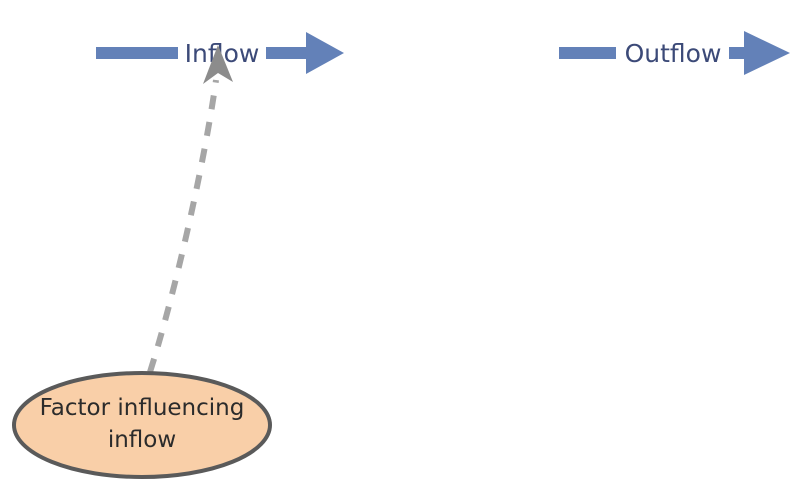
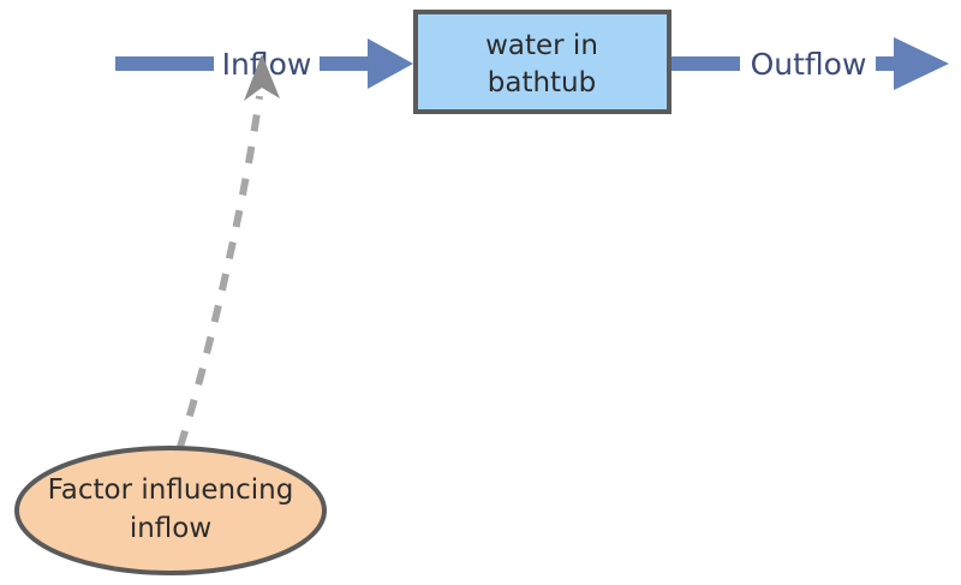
  Infow
+ water in
+ bathtub
  Outflow
  Factor influencing
  inflow
